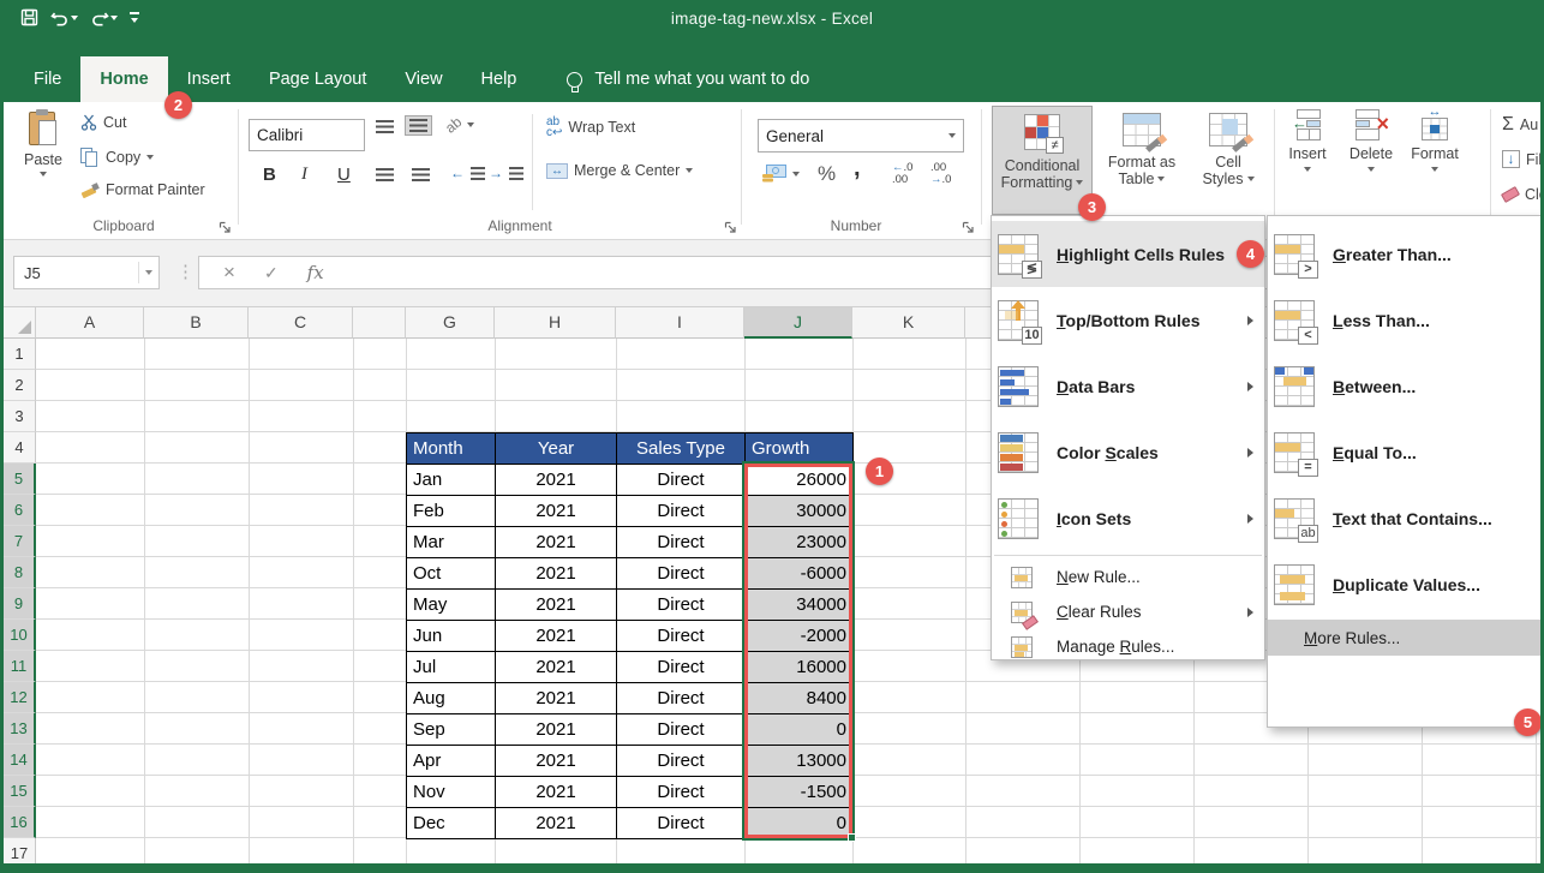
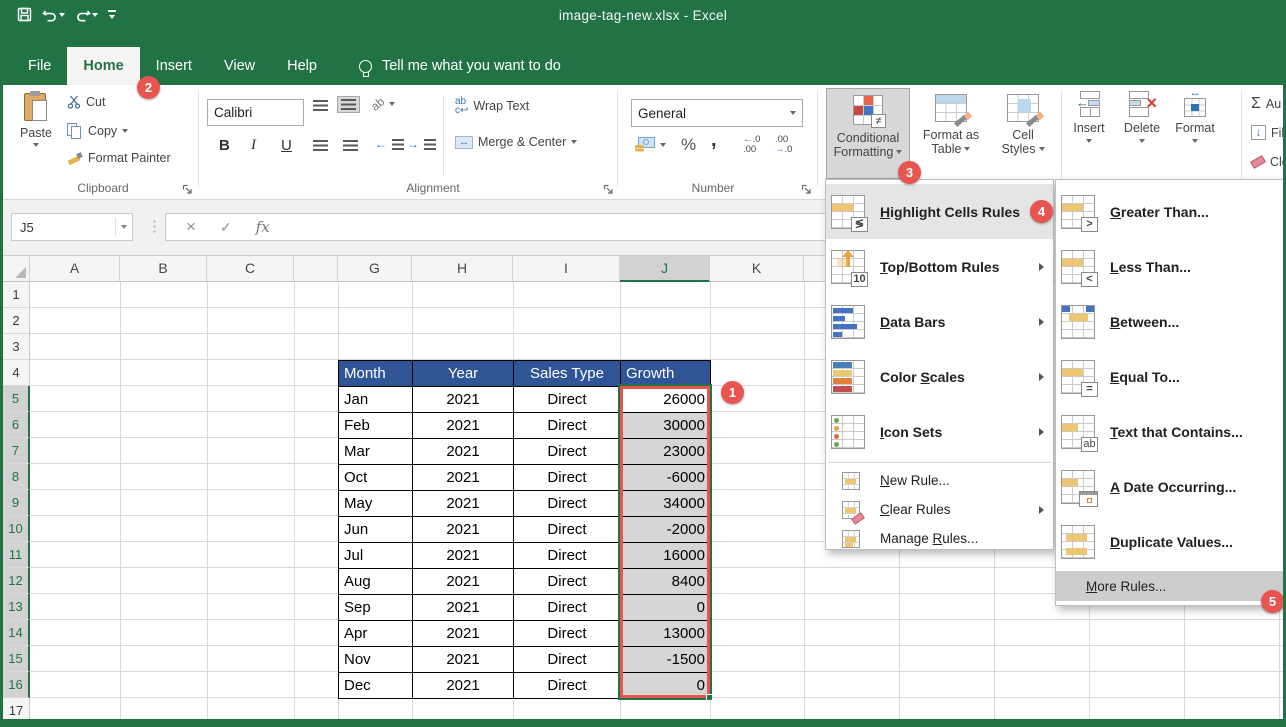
  image-tag-new.xlsx - Excel
  File
  Home
  Insert
- Page Layout
  View
  Help
  Tell me what you want to do
  Paste
  Cut
  Copy
  Format Painter
  Clipboard
  Calibri
  B
  I
  U
  ←
  →
  ab
  c↩
  Wrap Text
  ↔
  Merge & Center
  Alignment
  General
  %
  ,
  ←.0
  .00
  .00
  →.0
  Number
  ≠
  Conditional
  Formatting
  Format as
  Table
  Cell
  Styles
  ←
  Insert
  ×
  Delete
  ↔
  Format
  Σ
  Au
  ↓
  J5
  ⋮
  ×
  ✓
  fx
  A
  B
  C
  G
  H
  I
  J
  K
  1
  2
  3
  4
  5
  6
  7
  8
  9
  10
  11
  12
  13
  14
  15
  16
  17
  Month
  Year
  Sales Type
  Growth
  Jan
  2021
  Direct
  26000
  Feb
  2021
  Direct
  30000
  Mar
  2021
  Direct
  23000
  Oct
  2021
  Direct
  -6000
  May
  2021
  Direct
  34000
  Jun
  2021
  Direct
  -2000
  Jul
  2021
  Direct
  16000
  Aug
  2021
  Direct
  8400
  Sep
  2021
  Direct
  0
  Apr
  2021
  Direct
  13000
  Nov
  2021
  Direct
  -1500
  Dec
  2021
  Direct
  0
  ≶
  Highlight Cells Rules
  10
  Top/Bottom Rules
  Data Bars
  Color Scales
  Icon Sets
  New Rule...
  Clear Rules
  Manage Rules...
  >
  Greater Than...
  <
  Less Than...
  Between...
  =
  Equal To...
  ab
  Text that Contains...
+ A Date Occurring...
  Duplicate Values...
  M
  ore Rules...
  1
  2
  3
  4
  5
